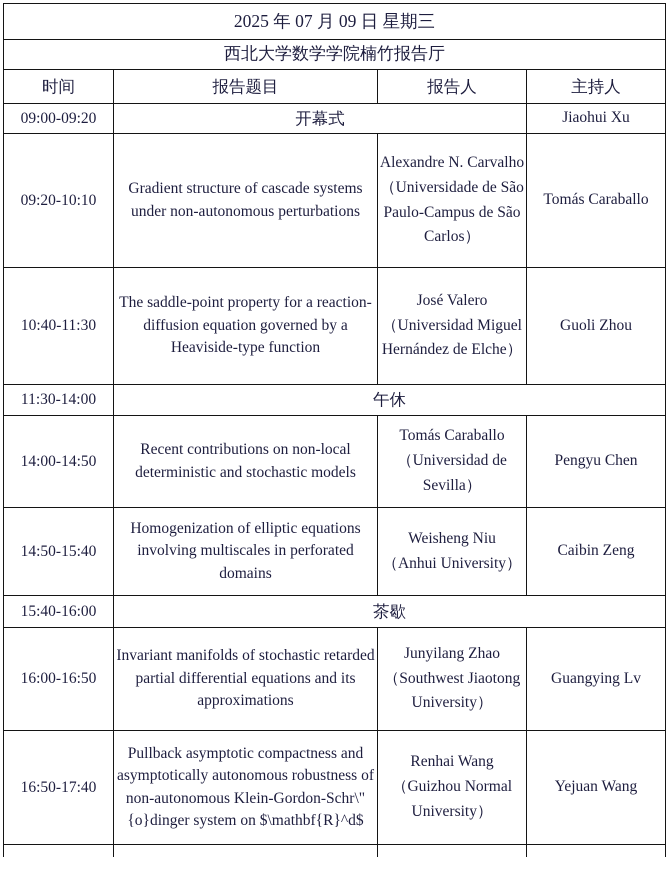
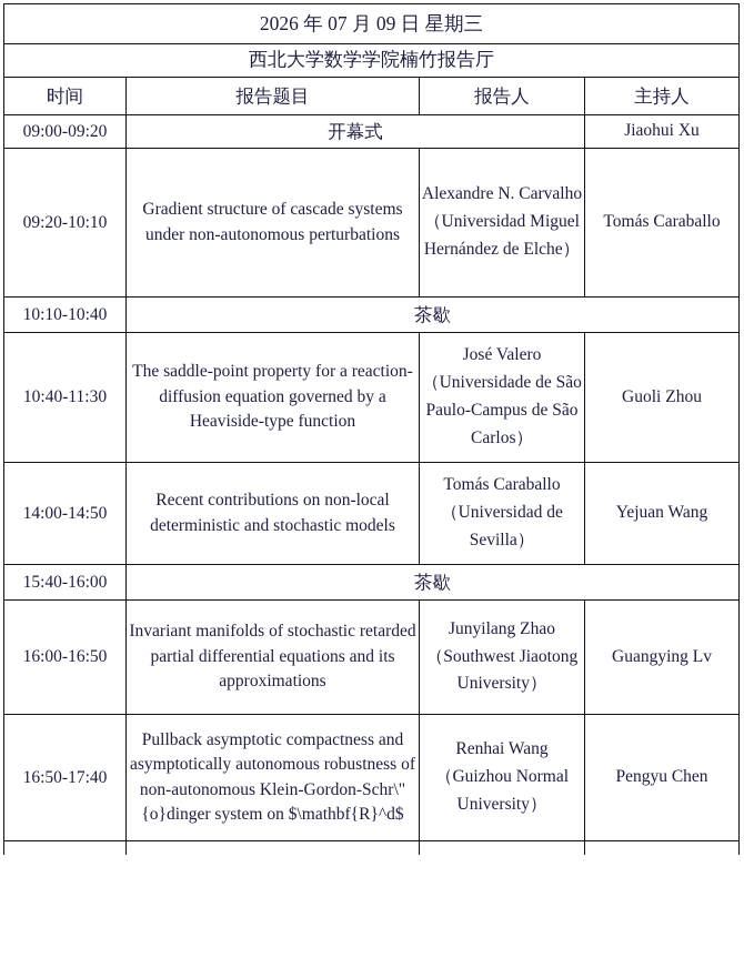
- 2025 年 07 月 09 日 星期三
+ 2026 年 07 月 09 日 星期三
  西北大学数学学院楠竹报告厅
  时间	报告题目	报告人	主持人
  09:00-09:20	开幕式	Jiaohui Xu
- 09:20-10:10	Gradient structure of cascade systems under non-autonomous perturbations	Alexandre N. Carvalho （Universidade de São Paulo-Campus de São Carlos）	Tomás Caraballo
+ 09:20-10:10	Gradient structure of cascade systems under non-autonomous perturbations	Alexandre N. Carvalho （Universidad Miguel Hernández de Elche）	Tomás Caraballo
+ 10:10-10:40	茶歇
- 10:40-11:30	The saddle-point property for a reaction-diffusion equation governed by a Heaviside-type function	José Valero （Universidad Miguel Hernández de Elche）	Guoli Zhou
+ 10:40-11:30	The saddle-point property for a reaction-diffusion equation governed by a Heaviside-type function	José Valero （Universidade de São Paulo-Campus de São Carlos）	Guoli Zhou
- 11:30-14:00	午休
- 14:00-14:50	Recent contributions on non-local deterministic and stochastic models	Tomás Caraballo （Universidad de Sevilla）	Pengyu Chen
+ 14:00-14:50	Recent contributions on non-local deterministic and stochastic models	Tomás Caraballo （Universidad de Sevilla）	Yejuan Wang
- 14:50-15:40	Homogenization of elliptic equations involving multiscales in perforated domains	Weisheng Niu （Anhui University）	Caibin Zeng
  15:40-16:00	茶歇
  16:00-16:50	Invariant manifolds of stochastic retarded partial differential equations and its approximations	Junyilang Zhao （Southwest Jiaotong University）	Guangying Lv
- 16:50-17:40	Pullback asymptotic compactness and asymptotically autonomous robustness of non-autonomous Klein-Gordon-Schr\"{o}dinger system on $\mathbf{R}^d$	Renhai Wang （Guizhou Normal University）	Yejuan Wang
+ 16:50-17:40	Pullback asymptotic compactness and asymptotically autonomous robustness of non-autonomous Klein-Gordon-Schr\"{o}dinger system on $\mathbf{R}^d$	Renhai Wang （Guizhou Normal University）	Pengyu Chen
